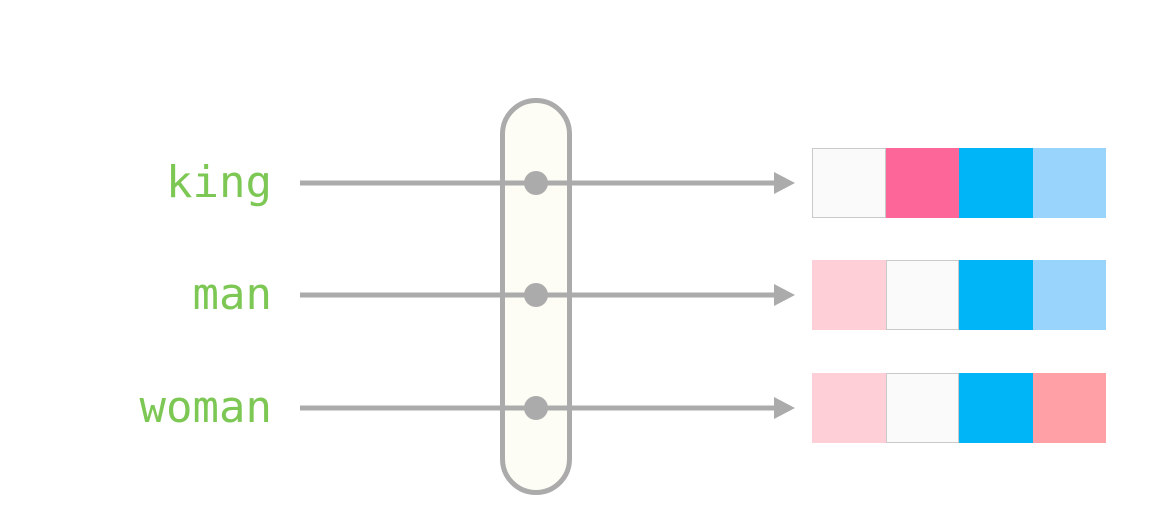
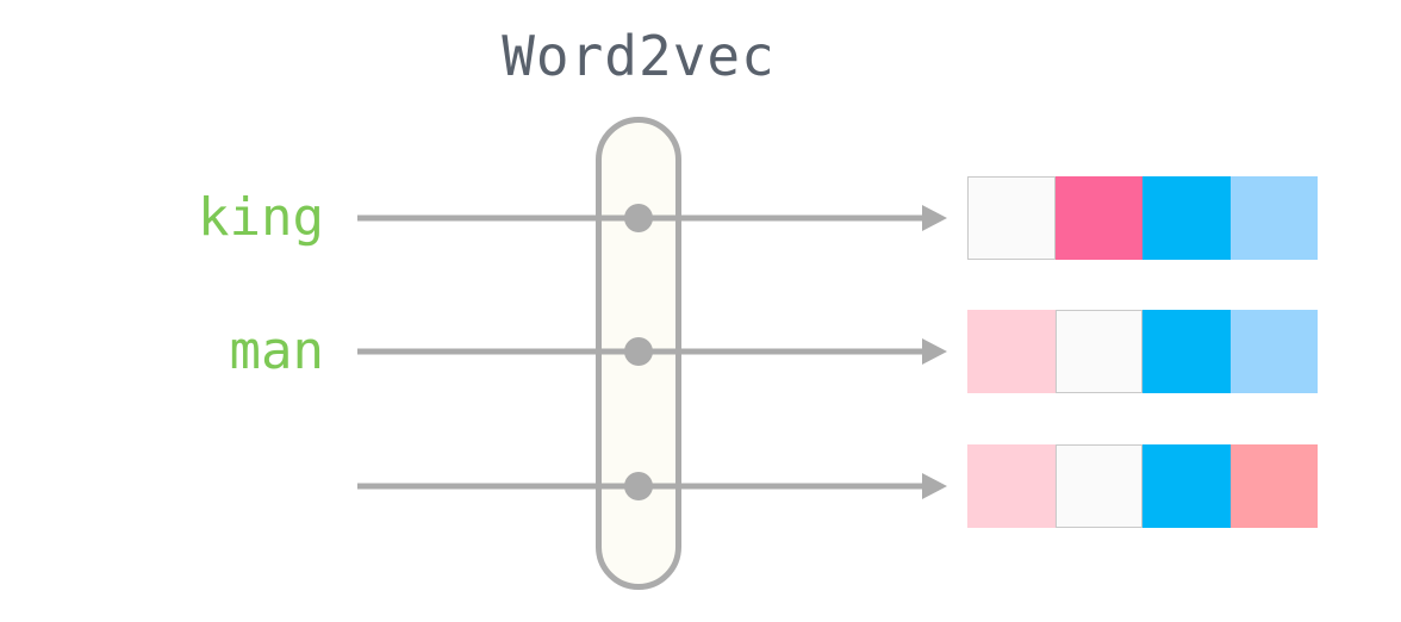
+ Word2vec
  king
  man
- woman
